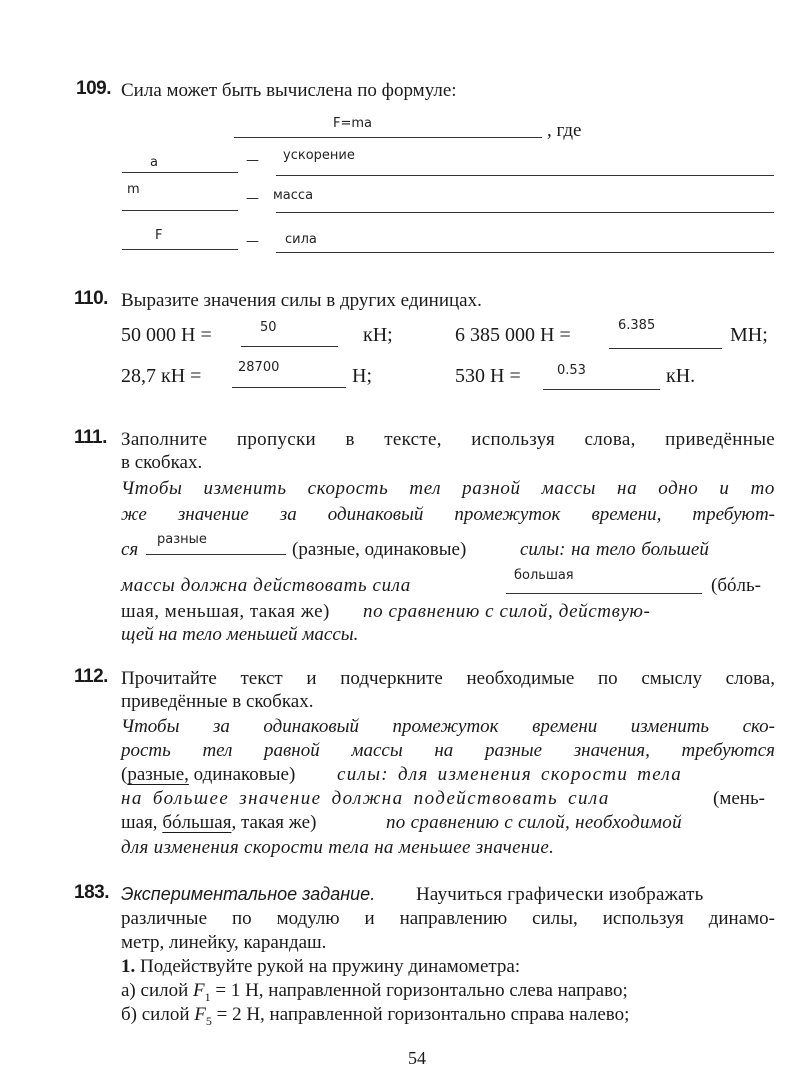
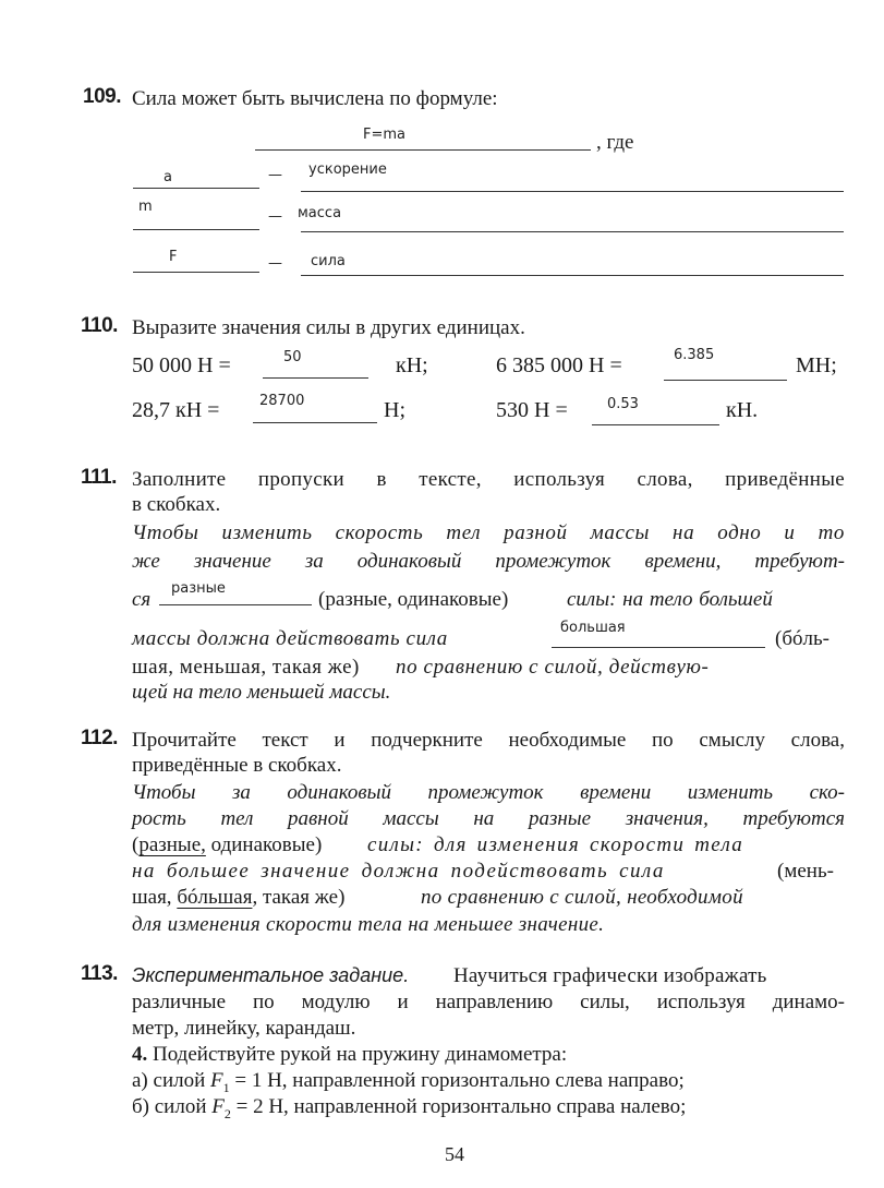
  109.
  Сила может быть вычислена по формуле:
  F=ma
  , где
  a
  —
  ускорение
  m
  —
  масса
  F
  —
  сила
  110.
  Выразите значения силы в других единицах.
  50 000 Н =
  50
  кН;
  6 385 000 Н =
  6.385
  МН;
  28,7 кН =
  28700
  Н;
  530 Н =
  0.53
  кН.
  111.
  Заполните пропуски в тексте, используя слова, приведённые
  в скобках.
  Чтобы изменить скорость тел разной массы на одно и то
  же значение за одинаковый промежуток времени, требуют-
  ся
  разные
  (разные, одинаковые)
  силы: на тело большей
  массы должна действовать сила
  большая
  (бóль-
  шая, меньшая, такая же)
  по сравнению с силой, действую-
  щей на тело меньшей массы.
  112.
  Прочитайте текст и подчеркните необходимые по смыслу слова,
  приведённые в скобках.
  Чтобы за одинаковый промежуток времени изменить ско-
  рость тел равной массы на разные значения, требуются
  (разные, одинаковые)
  силы: для изменения скорости тела
  на большее значение должна подействовать сила
  (мень-
  шая, бóльшая, такая же)
  по сравнению с силой, необходимой
  для изменения скорости тела на меньшее значение.
- 183.
+ 113.
  Экспериментальное задание.
  Научиться графически изображать
  различные по модулю и направлению силы, используя динамо-
  метр, линейку, карандаш.
- 1. Подействуйте рукой на пружину динамометра:
+ 4. Подействуйте рукой на пружину динамометра:
  а) силой F1 = 1 Н, направленной горизонтально слева направо;
- б) силой F5 = 2 Н, направленной горизонтально справа налево;
+ б) силой F2 = 2 Н, направленной горизонтально справа налево;
  54
